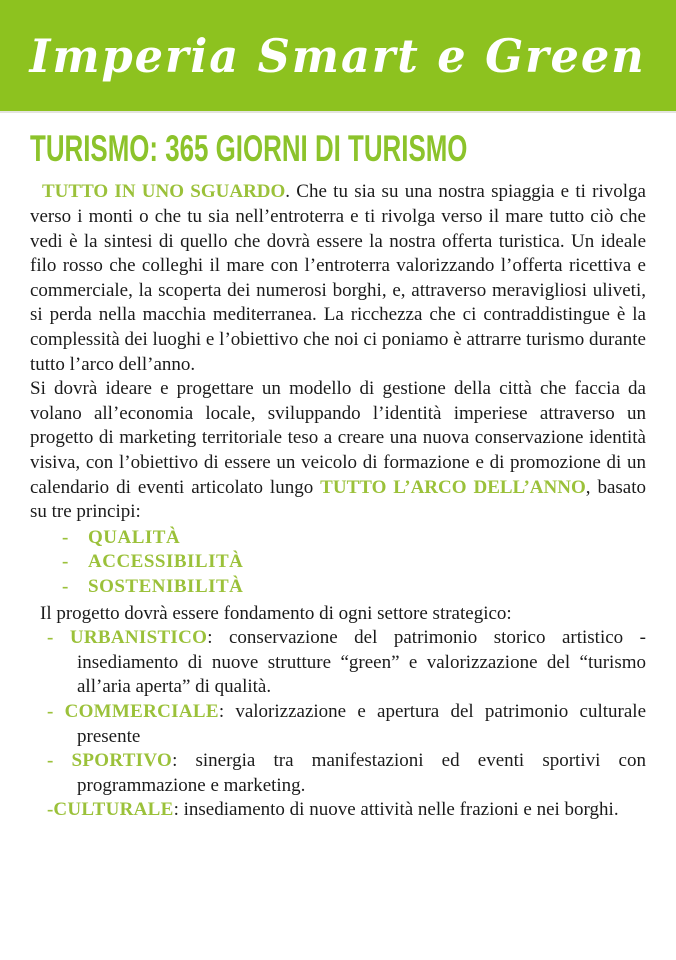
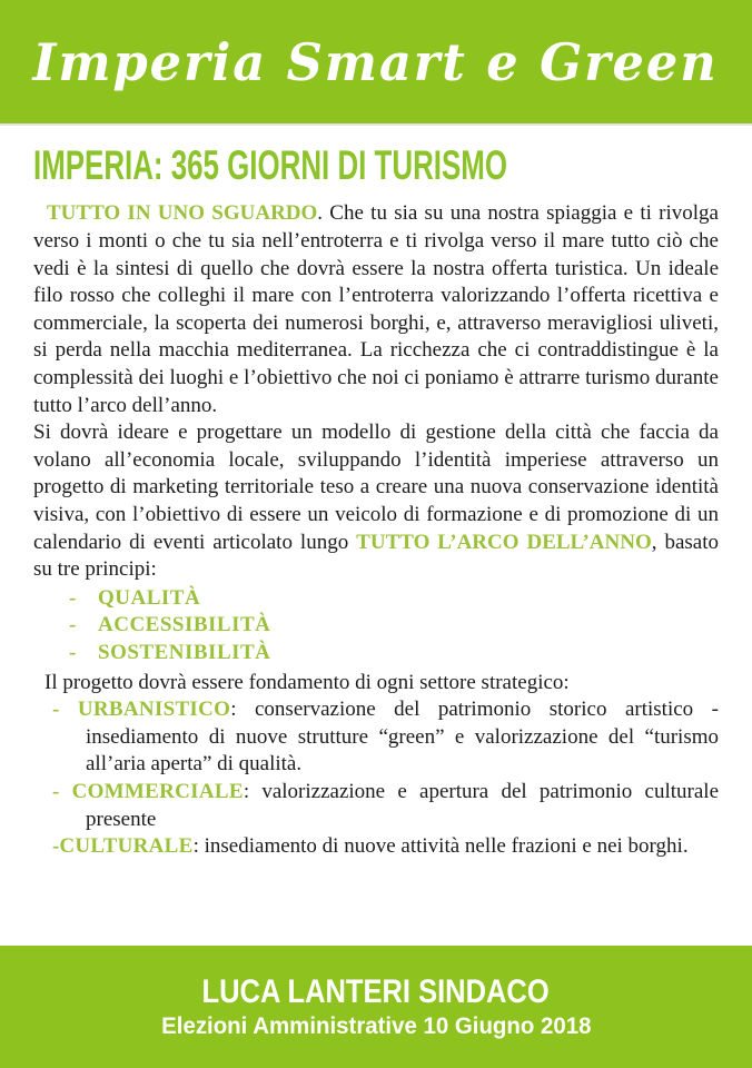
  Imperia Smart e Green
- TURISMO: 365 GIORNI DI TURISMO
+ IMPERIA: 365 GIORNI DI TURISMO
  TUTTO IN UNO SGUARDO. Che tu sia su una nostra spiaggia e ti rivolga verso i monti o che tu sia nell’entroterra e ti rivolga verso il mare tutto ciò che vedi è la sintesi di quello che dovrà essere la nostra offerta turistica. Un ideale filo rosso che colleghi il mare con l’entroterra valorizzando l’offerta ricettiva e commerciale, la scoperta dei numerosi borghi, e, attraverso meravigliosi uliveti, si perda nella macchia mediterranea. La ricchezza che ci contraddistingue è la complessità dei luoghi e l’obiettivo che noi ci poniamo è attrarre turismo durante tutto l’arco dell’anno.
  Si dovrà ideare e progettare un modello di gestione della città che faccia da volano all’economia locale, sviluppando l’identità imperiese attraverso un progetto di marketing territoriale teso a creare una nuova conservazione identità visiva, con l’obiettivo di essere un veicolo di formazione e di promozione di un calendario di eventi articolato lungo TUTTO L’ARCO DELL’ANNO, basato su tre principi:
  - QUALITÀ
  - ACCESSIBILITÀ
  - SOSTENIBILITÀ
  Il progetto dovrà essere fondamento di ogni settore strategico:
  - URBANISTICO: conservazione del patrimonio storico artistico - insediamento di nuove strutture “green” e valorizzazione del “turismo all’aria aperta” di qualità.
  - COMMERCIALE: valorizzazione e apertura del patrimonio culturale presente
- - SPORTIVO: sinergia tra manifestazioni ed eventi sportivi con programmazione e marketing.
  -CULTURALE: insediamento di nuove attività nelle frazioni e nei borghi.
+ LUCA LANTERI SINDACO
+ Elezioni Amministrative 10 Giugno 2018
